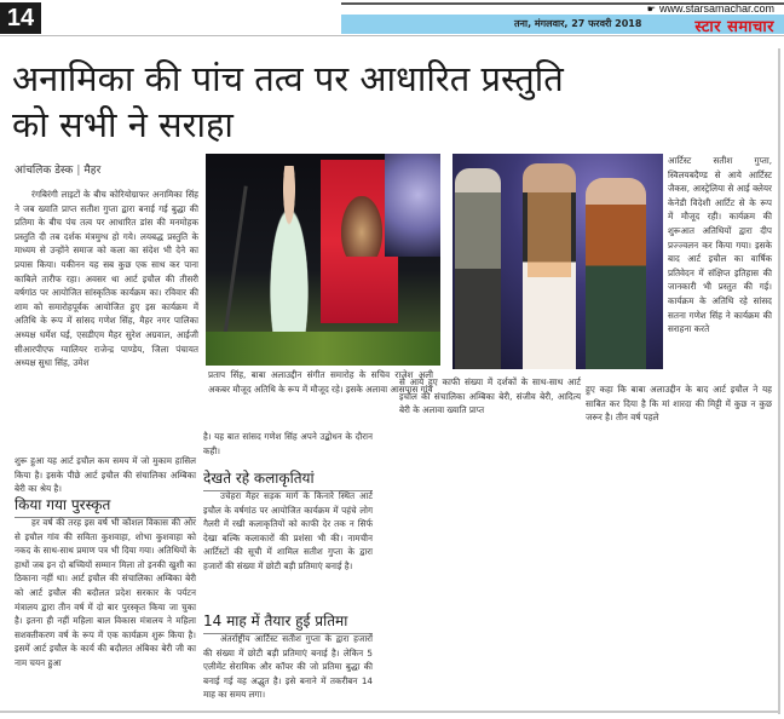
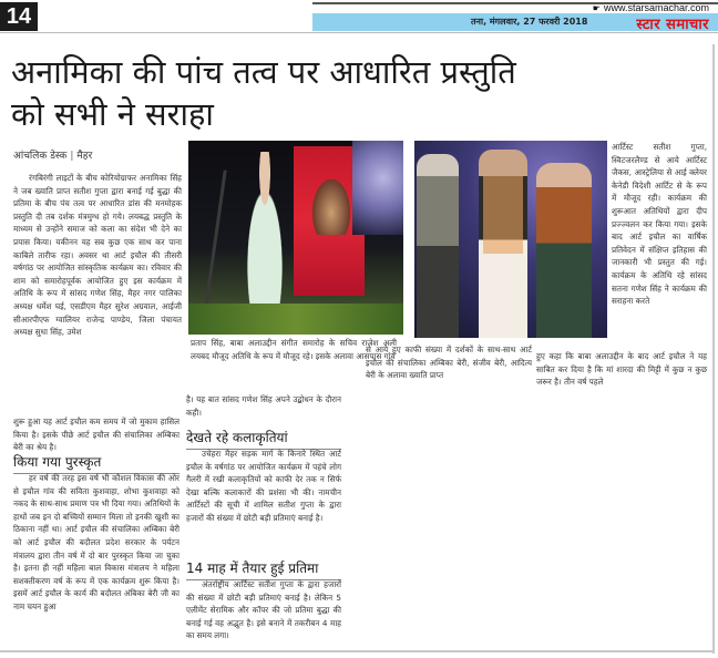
  14
  ☛ www.starsamachar.com
  तना, मंगलवार, 27 फरवरी 2018
  स्टार समाचार
  अनामिका की पांच तत्व पर आधारित प्रस्तुति
  को सभी ने सराहा
  आंचलिक डेस्क | मैहर
  रंगबिरंगी लाइटों के बीच कोरियोग्राफर अनामिका सिंह ने जब ख्याति प्राप्त सतीश गुप्ता द्वारा बनाई गई बुद्धा की प्रतिमा के बीच पंच तत्व पर आधारित डांस की मनमोहक प्रस्तुति दी तब दर्शक मंत्रमुग्ध हो गये। लयबद्ध प्रस्तुति के माध्यम से उन्होंने समाज को कला का संदेश भी देने का प्रयास किया। यकीनन यह सब कुछ एक साथ कर पाना काबिले तारीफ रहा। अवसर था आर्ट इचौल की तीसरी वर्षगांठ पर आयोजित सांस्कृतिक कार्यक्रम का। रविवार की शाम को समारोहपूर्वक आयोजित हुए इस कार्यक्रम में अतिथि के रूप में सांसद गणेश सिंह, मैहर नगर पालिका अध्यक्ष धर्मेश घई, एसडीएम मैहर सुरेश अग्रवाल, आईजी सीआरपीएफ ग्वालियर राजेन्द्र पाण्डेय, जिला पंचायत अध्यक्ष सुधा सिंह, उमेश
  शुरू हुआ यह आर्ट इचौल कम समय में जो मुकाम हासिल किया है। इसके पीछे आर्ट इचौल की संचालिका अम्बिका बेरी का श्रेय है।
  किया गया पुरस्कृत
  हर वर्ष की तरह इस वर्ष भी कौशल विकास की ओर से इचौल गांव की सविता कुशवाहा, शोभा कुशवाहा को नकद के साथ-साथ प्रमाण पत्र भी दिया गया। अतिथियों के हाथों जब इन दो बच्चियों सम्मान मिला तो इनकी खुशी का ठिकाना नहीं था। आर्ट इचौल की संचालिका अम्बिका बेरी को आर्ट इचौल की बदौलत प्रदेश सरकार के पर्यटन मंत्रालय द्वारा तीन वर्ष में दो बार पुरस्कृत किया जा चुका है। इतना ही नहीं महिला बाल विकास मंत्रालय ने महिला सशक्तीकरण वर्ष के रूप में एक कार्यक्रम शुरू किया है। इसमें आर्ट इचौल के कार्य की बदौलत अंबिका बेरी जी का नाम चयन हुआ
- प्रताप सिंह, बाबा अलाउद्दीन संगीत समारोह के सचिव राजेश अली अकबर मौजूद अतिथि के रूप में मौजूद रहे। इसके अलावा आसपास गांव
+ प्रताप सिंह, बाबा अलाउद्दीन संगीत समारोह के सचिव राजेश अली लयबद मौजूद अतिथि के रूप में मौजूद रहे। इसके अलावा आसपास गांव
  से आये हुए काफी संख्या में दर्शकों के साथ-साथ आर्ट इचौल की संचालिका अम्बिका बेरी, संजीव बेरी, आदित्य बेरी के अलावा ख्याति प्राप्त
  है। यह बात सांसद गणेश सिंह अपने उद्बोधन के दौरान कही।
  देखते रहे कलाकृतियां
  उचेहरा मैहर सड़क मार्ग के किनारे स्थित आर्ट इचौल के वर्षगांठ पर आयोजित कार्यक्रम में पहंचे लोग गैलरी में रखी कलाकृतियों को काफी देर तक न सिर्फ देखा बल्कि कलाकारों की प्रशंसा भी की। नामचीन आर्टिस्टों की सूची में शामिल सतीश गुप्ता के द्वारा हजारों की संख्या में छोटी बड़ी प्रतिमाएं बनाई है।
  14 माह में तैयार हुई प्रतिमा
- अंतर्राष्ट्रीय आर्टिस्ट सतीश गुप्ता के द्वारा हजारों की संख्या में छोटी बड़ी प्रतिमाएं बनाई है। लेकिन 5 एलीमेंट सेरामिक और कॉपर की जो प्रतिमा बुद्धा की बनाई गई वह अद्भुत है। इसे बनाने में तकरीबन 14 माह का समय लगा।
+ अंतर्राष्ट्रीय आर्टिस्ट सतीश गुप्ता के द्वारा हजारों की संख्या में छोटी बड़ी प्रतिमाएं बनाई है। लेकिन 5 एलीमेंट सेरामिक और कॉपर की जो प्रतिमा बुद्धा की बनाई गई वह अद्भुत है। इसे बनाने में तकरीबन 4 माह का समय लगा।
- आर्टिस्ट सतीश गुप्ता, स्विलयबदैण्ड से आये आर्टिस्ट जैकस, आस्ट्रेलिया से आई क्लेयर केनेडी विदेशी आर्टिट से के रूप में मौजूद रही। कार्यक्रम की शुरूआत अतिथियों द्वारा दीप प्रज्ज्वलन कर किया गया। इसके बाद आर्ट इचौल का वार्षिक प्रतिवेदन में संक्षिप्त इतिहास की जानकारी भी प्रस्तुत की गई। कार्यक्रम के अतिथि रहे सांसद सतना गणेश सिंह ने कार्यक्रम की सराहना करते
+ आर्टिस्ट सतीश गुप्ता, स्विटजरलैण्ड से आये आर्टिस्ट जैकस, आस्ट्रेलिया से आई क्लेयर केनेडी विदेशी आर्टिट से के रूप में मौजूद रही। कार्यक्रम की शुरूआत अतिथियों द्वारा दीप प्रज्ज्वलन कर किया गया। इसके बाद आर्ट इचौल का वार्षिक प्रतिवेदन में संक्षिप्त इतिहास की जानकारी भी प्रस्तुत की गई। कार्यक्रम के अतिथि रहे सांसद सतना गणेश सिंह ने कार्यक्रम की सराहना करते
  हुए कहा कि बाबा अलाउद्दीन के बाद आर्ट इचौल ने यह साबित कर दिया है कि मां शारदा की मिट्टी में कुछ न कुछ जरूर है। तीन वर्ष पहले
